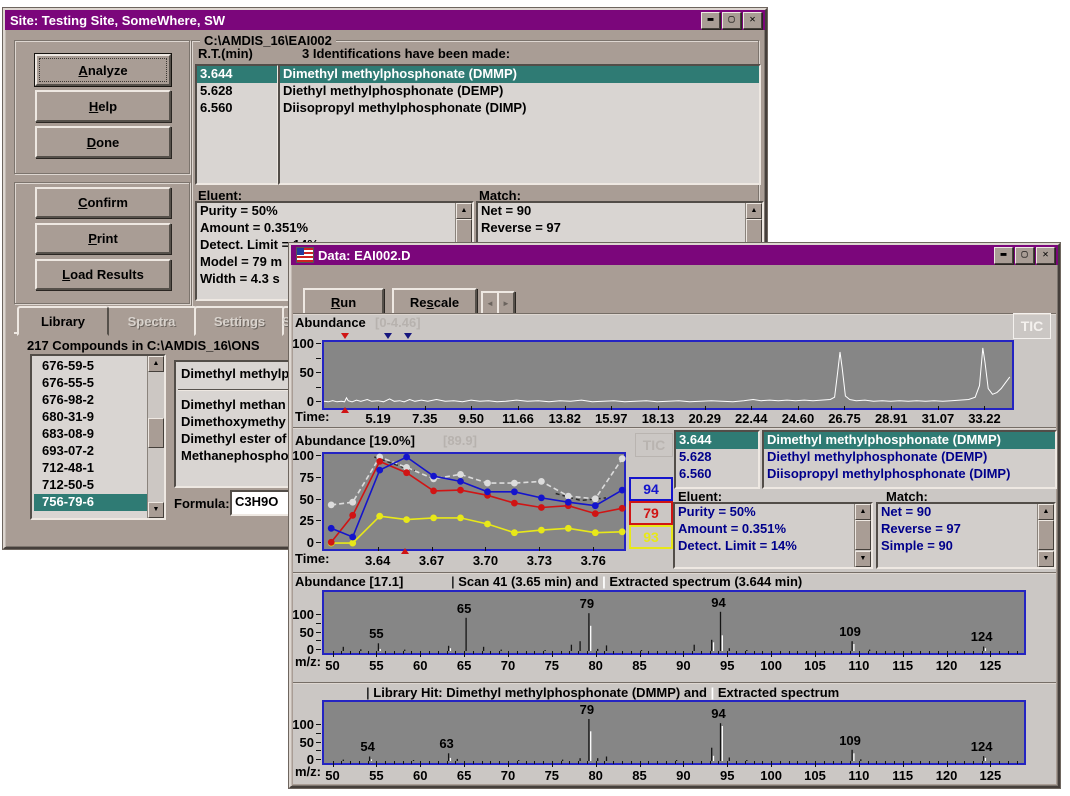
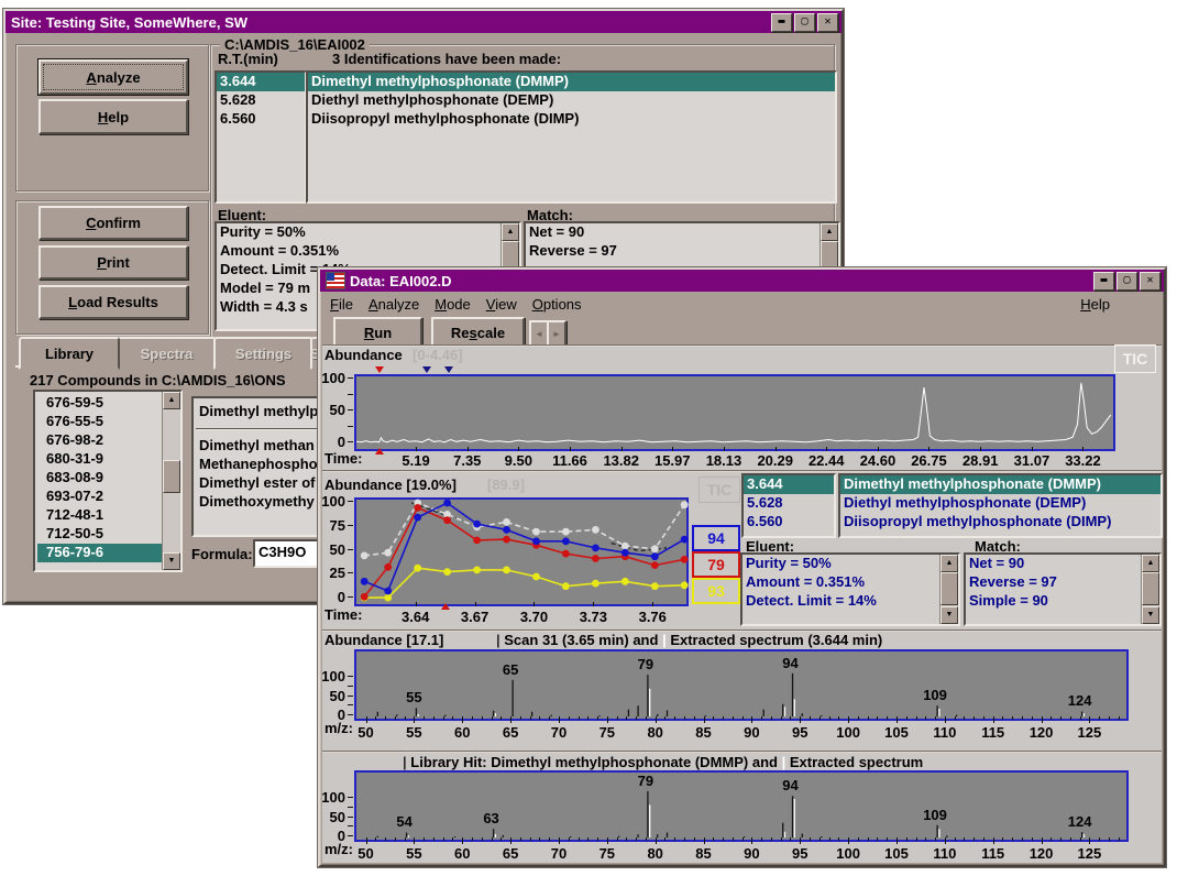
  Site: Testing Site, SomeWhere, SW
  ▬
  ▢
  ✕
  A
  nalyze
  H
  elp
- D
- one
  C
  onfirm
  P
  rint
  L
  oad Results
  C:\AMDIS_16\EAI002
  R.T.(min)
  3 Identifications have been made:
  3.644
  5.628
  6.560
  Dimethyl methylphosphonate (DMMP)
  Diethyl methylphosphonate (DEMP)
  Diisopropyl methylphosphonate (DIMP)
  Eluent:
  Purity = 50%
  Amount = 0.351%
  Detect. Limit =
  Model = 79 m
  Width = 4.3 s
  Match:
  Net = 90
  Reverse = 97
  217 Compounds in C:\AMDIS_16\ONS
  676-59-5
  676-55-5
  676-98-2
  680-31-9
  683-08-9
  693-07-2
  712-48-1
  712-50-5
  756-79-6
  Dimethyl methylp
  Dimethyl methan
- Dimethoxymethy
+ Methanephospho
  Dimethyl ester of
- Methanephospho
+ Dimethoxymethy
  Formula:
  C3H9O
  Library
  Spectra
  Settings
  Data: EAI002.D
  ▬
  ▢
  ✕
+ File
+ Analyze
+ Mode
+ View
+ Options
+ Help
  R
  un
  Re
  s
  cale
  ◄
  ►
  Abundance
  TIC
  Time:
  Abundance [19.0%]
  Time:
  3.644
  5.628
  6.560
  Dimethyl methylphosphonate (DMMP)
  Diethyl methylphosphonate (DEMP)
  Diisopropyl methylphosphonate (DIMP)
  Eluent:
  Purity = 50%
  Amount = 0.351%
  Detect. Limit = 14%
  Match:
  Net = 90
  Reverse = 97
  Simple = 90
  Abundance [17.1]
- | Scan 41 (3.65 min) and | Extracted spectrum (3.644 min)
+ | Scan 31 (3.65 min) and | Extracted spectrum (3.644 min)
  m/z:
  | Library Hit: Dimethyl methylphosphonate (DMMP) and | Extracted spectrum
  m/z:
  94
  79
  93
  100
  50
  0
  5.19
  7.35
  9.50
  11.66
  13.82
  15.97
  18.13
  20.29
  22.44
  24.60
  26.75
  28.91
  31.07
  33.22
  100
  75
  50
  25
  0
  3.64
  3.67
  3.70
  3.73
  3.76
  55
  65
  79
  94
  109
  124
  100
  50
  0
  50
  55
  60
  65
  70
  75
  80
  85
  90
  95
  100
  105
  110
  115
  120
  125
  54
  63
  79
  94
  109
  124
  100
  50
  0
  50
  55
  60
  65
  70
  75
  80
  85
  90
  95
  100
  105
  110
  115
  120
  125
